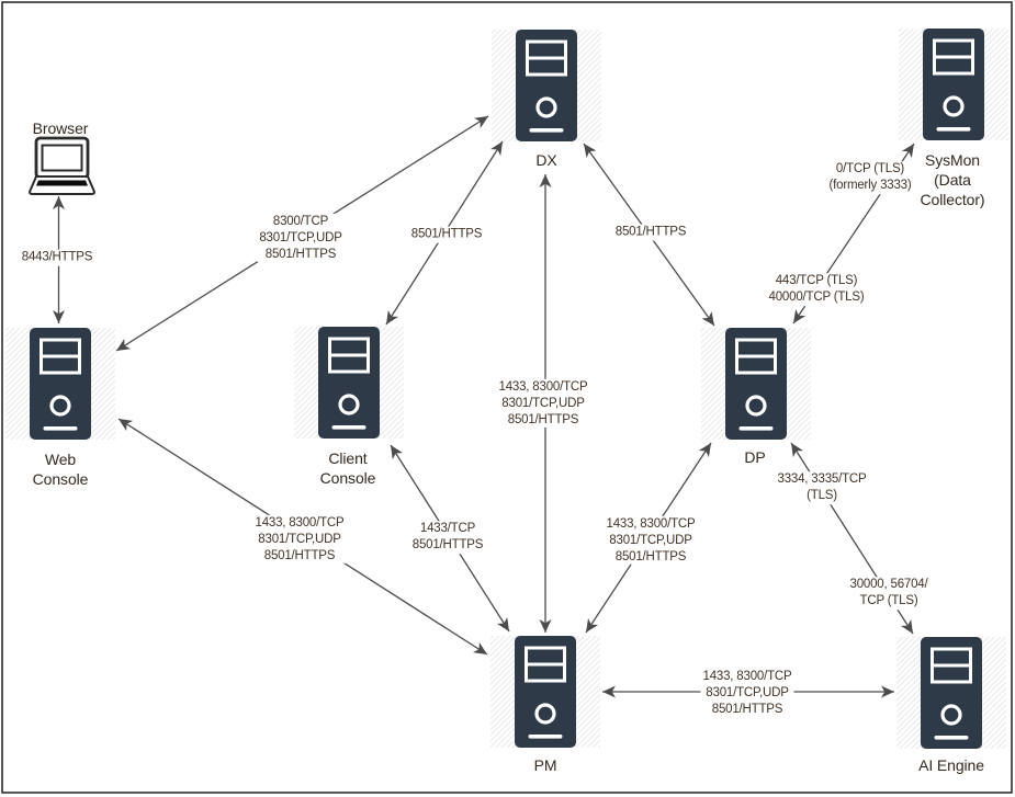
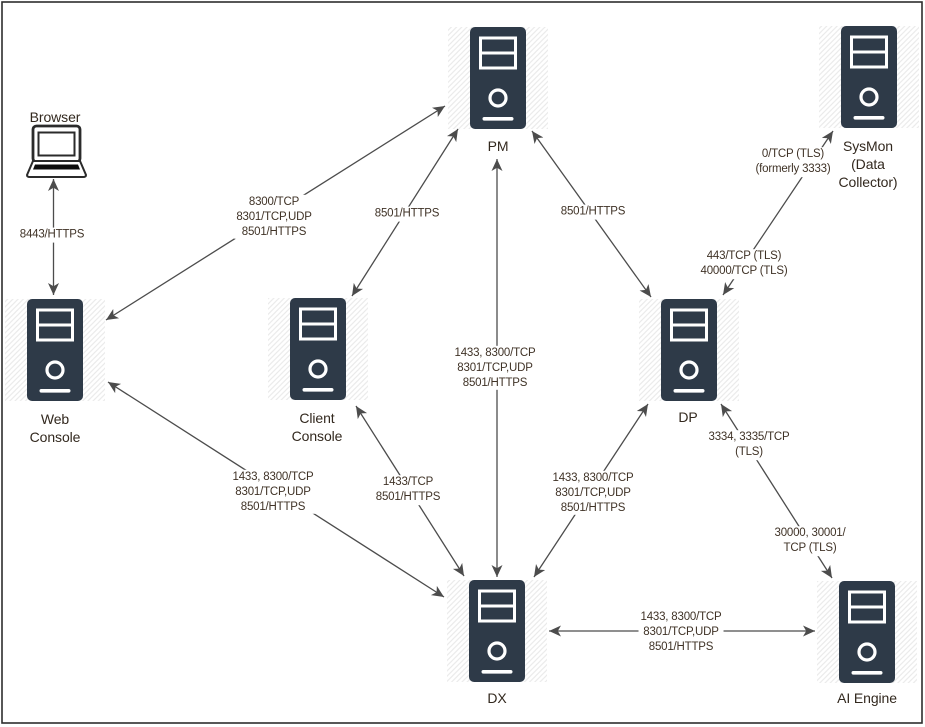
  8443/HTTPS
  8300/TCP
  8301/TCP,UDP
  8501/HTTPS
  8501/HTTPS
  1433, 8300/TCP
  8301/TCP,UDP
  8501/HTTPS
  8501/HTTPS
  0/TCP (TLS)
  (formerly 3333)
  443/TCP (TLS)
  40000/TCP (TLS)
  1433, 8300/TCP
  8301/TCP,UDP
  8501/HTTPS
  1433/TCP
  8501/HTTPS
  1433, 8300/TCP
  8301/TCP,UDP
  8501/HTTPS
  3334, 3335/TCP
  (TLS)
- 30000, 56704/
+ 30000, 30001/
  TCP (TLS)
  1433, 8300/TCP
  8301/TCP,UDP
  8501/HTTPS
  Browser
  Web
  Console
- DX
+ PM
  SysMon
  (Data
  Collector)
  Client
  Console
  DP
- PM
+ DX
  AI Engine
